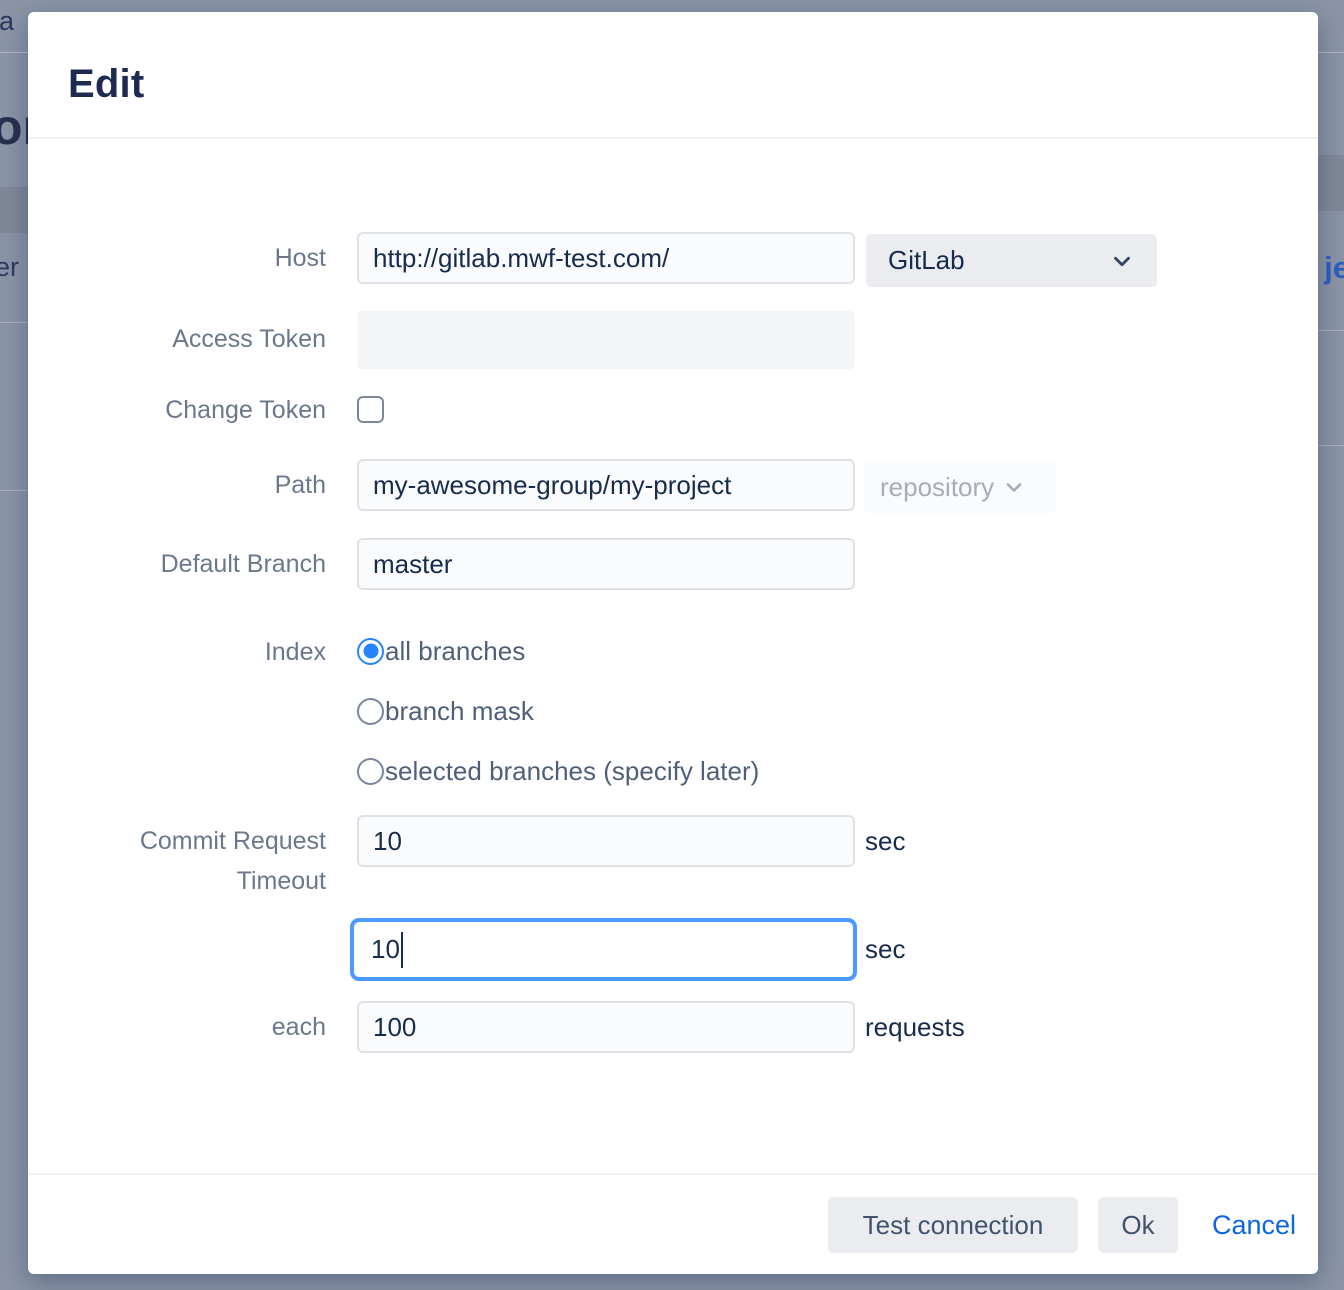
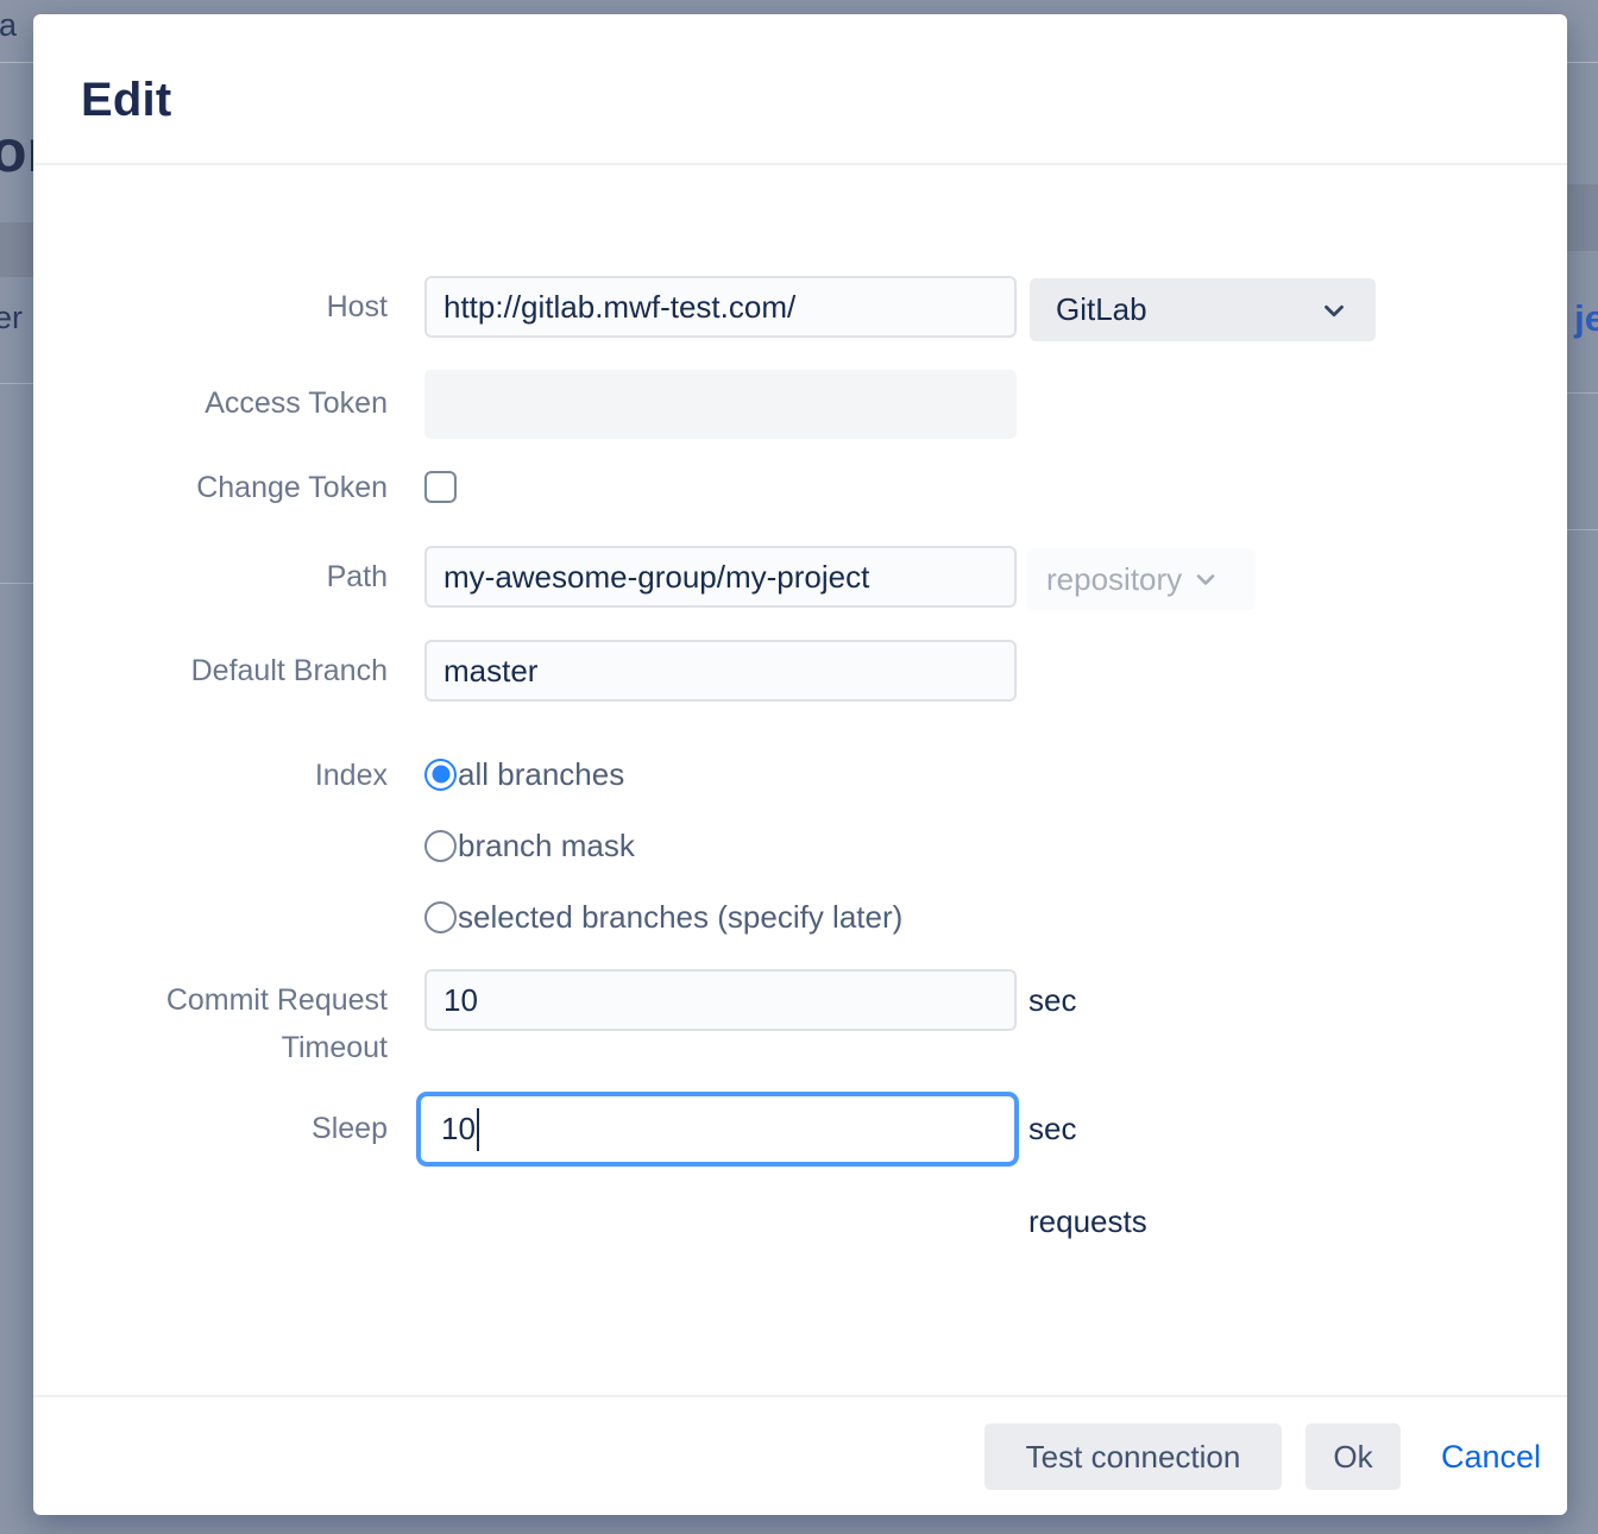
  er
  je
  Edit
  Host
  http://gitlab.mwf-test.com/
  GitLab
  Access Token
  Change Token
  Path
  my-awesome-group/my-project
  repository
  Default Branch
  master
  Index
  all branches
  branch mask
  selected branches (specify later)
  Commit Request
  Timeout
  10
  sec
+ Sleep
  10
  sec
- each
- 100
  requests
  Test connection
  Ok
  Cancel
